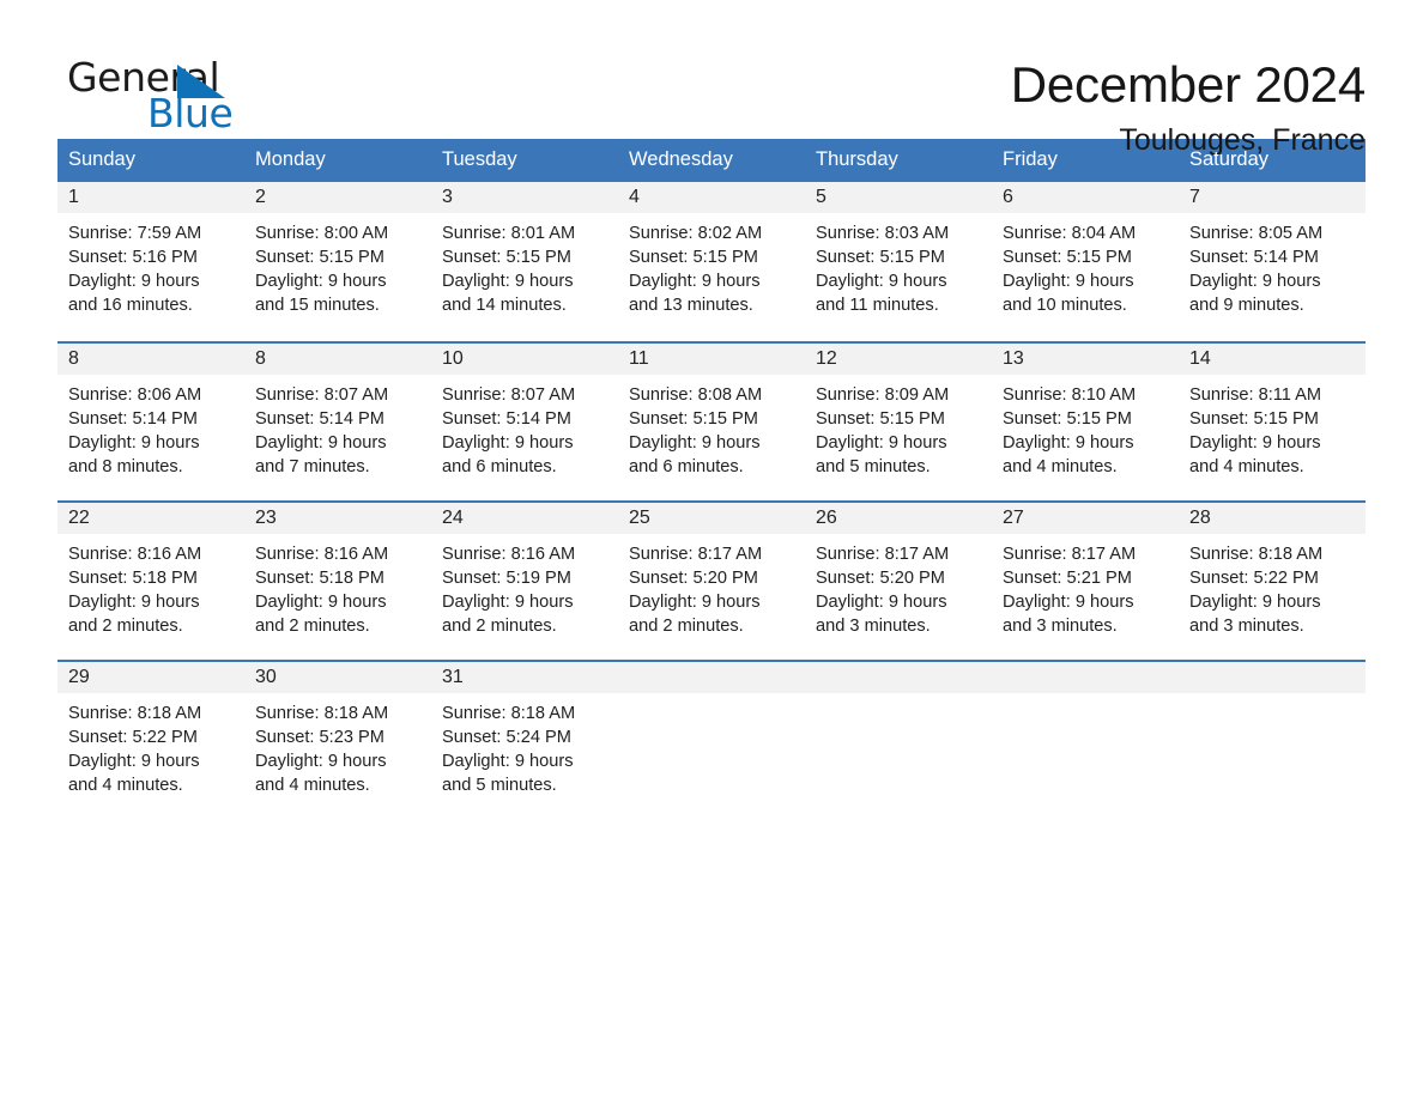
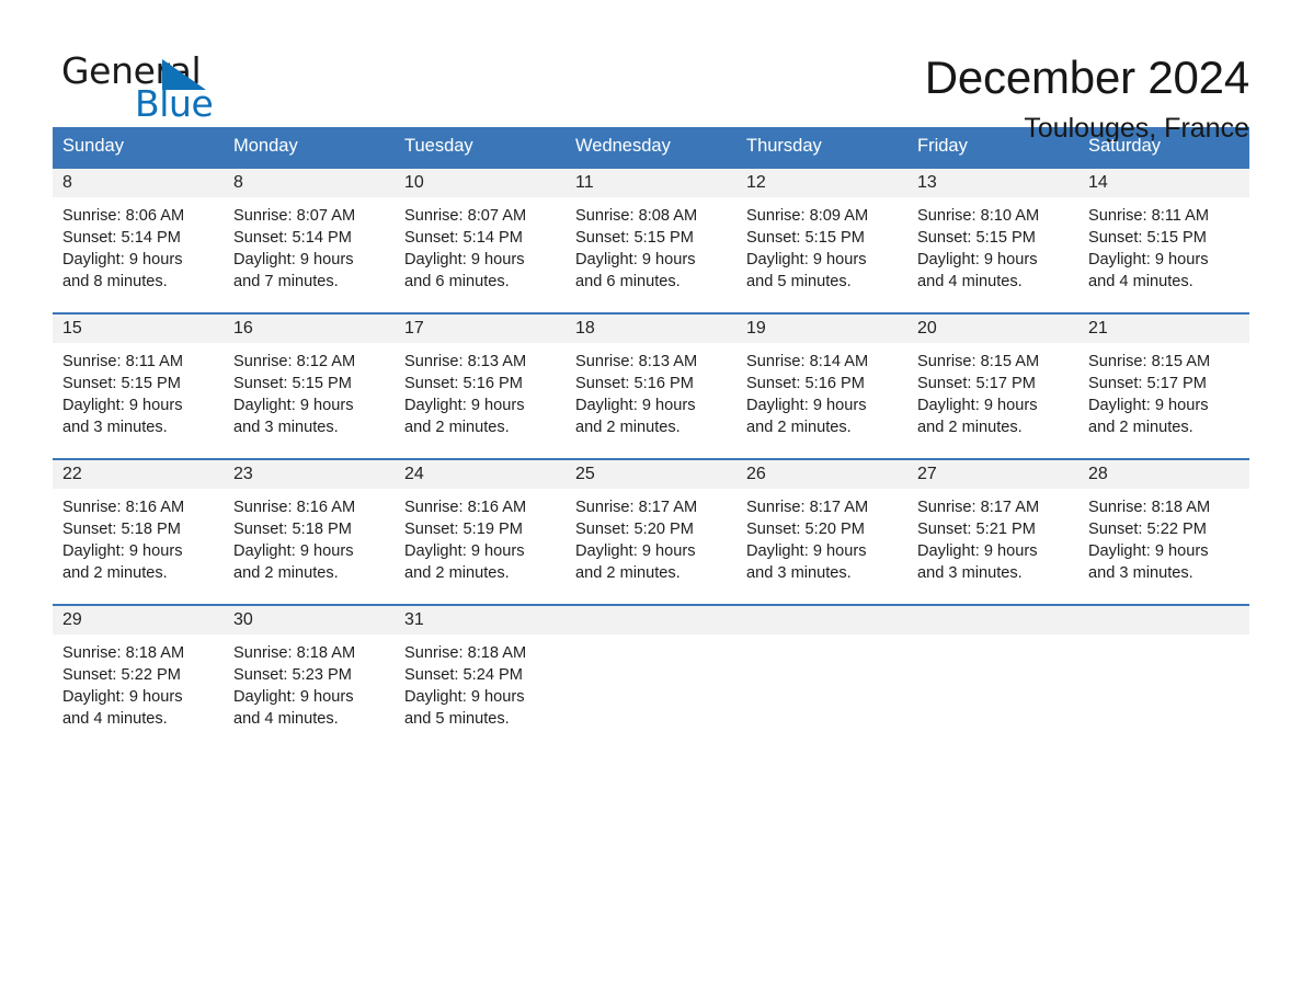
  General
  Blue
  December 2024
  Toulouges, France
  Sunday	Monday	Tuesday	Wednesday	Thursday	Friday	Saturday
- 1Sunrise: 7:59 AMSunset: 5:16 PMDaylight: 9 hoursand 16 minutes.	2Sunrise: 8:00 AMSunset: 5:15 PMDaylight: 9 hoursand 15 minutes.	3Sunrise: 8:01 AMSunset: 5:15 PMDaylight: 9 hoursand 14 minutes.	4Sunrise: 8:02 AMSunset: 5:15 PMDaylight: 9 hoursand 13 minutes.	5Sunrise: 8:03 AMSunset: 5:15 PMDaylight: 9 hoursand 11 minutes.	6Sunrise: 8:04 AMSunset: 5:15 PMDaylight: 9 hoursand 10 minutes.	7Sunrise: 8:05 AMSunset: 5:14 PMDaylight: 9 hoursand 9 minutes.
  8Sunrise: 8:06 AMSunset: 5:14 PMDaylight: 9 hoursand 8 minutes.	8Sunrise: 8:07 AMSunset: 5:14 PMDaylight: 9 hoursand 7 minutes.	10Sunrise: 8:07 AMSunset: 5:14 PMDaylight: 9 hoursand 6 minutes.	11Sunrise: 8:08 AMSunset: 5:15 PMDaylight: 9 hoursand 6 minutes.	12Sunrise: 8:09 AMSunset: 5:15 PMDaylight: 9 hoursand 5 minutes.	13Sunrise: 8:10 AMSunset: 5:15 PMDaylight: 9 hoursand 4 minutes.	14Sunrise: 8:11 AMSunset: 5:15 PMDaylight: 9 hoursand 4 minutes.
+ 15Sunrise: 8:11 AMSunset: 5:15 PMDaylight: 9 hoursand 3 minutes.	16Sunrise: 8:12 AMSunset: 5:15 PMDaylight: 9 hoursand 3 minutes.	17Sunrise: 8:13 AMSunset: 5:16 PMDaylight: 9 hoursand 2 minutes.	18Sunrise: 8:13 AMSunset: 5:16 PMDaylight: 9 hoursand 2 minutes.	19Sunrise: 8:14 AMSunset: 5:16 PMDaylight: 9 hoursand 2 minutes.	20Sunrise: 8:15 AMSunset: 5:17 PMDaylight: 9 hoursand 2 minutes.	21Sunrise: 8:15 AMSunset: 5:17 PMDaylight: 9 hoursand 2 minutes.
  22Sunrise: 8:16 AMSunset: 5:18 PMDaylight: 9 hoursand 2 minutes.	23Sunrise: 8:16 AMSunset: 5:18 PMDaylight: 9 hoursand 2 minutes.	24Sunrise: 8:16 AMSunset: 5:19 PMDaylight: 9 hoursand 2 minutes.	25Sunrise: 8:17 AMSunset: 5:20 PMDaylight: 9 hoursand 2 minutes.	26Sunrise: 8:17 AMSunset: 5:20 PMDaylight: 9 hoursand 3 minutes.	27Sunrise: 8:17 AMSunset: 5:21 PMDaylight: 9 hoursand 3 minutes.	28Sunrise: 8:18 AMSunset: 5:22 PMDaylight: 9 hoursand 3 minutes.
  29Sunrise: 8:18 AMSunset: 5:22 PMDaylight: 9 hoursand 4 minutes.	30Sunrise: 8:18 AMSunset: 5:23 PMDaylight: 9 hoursand 4 minutes.	31Sunrise: 8:18 AMSunset: 5:24 PMDaylight: 9 hoursand 5 minutes.
